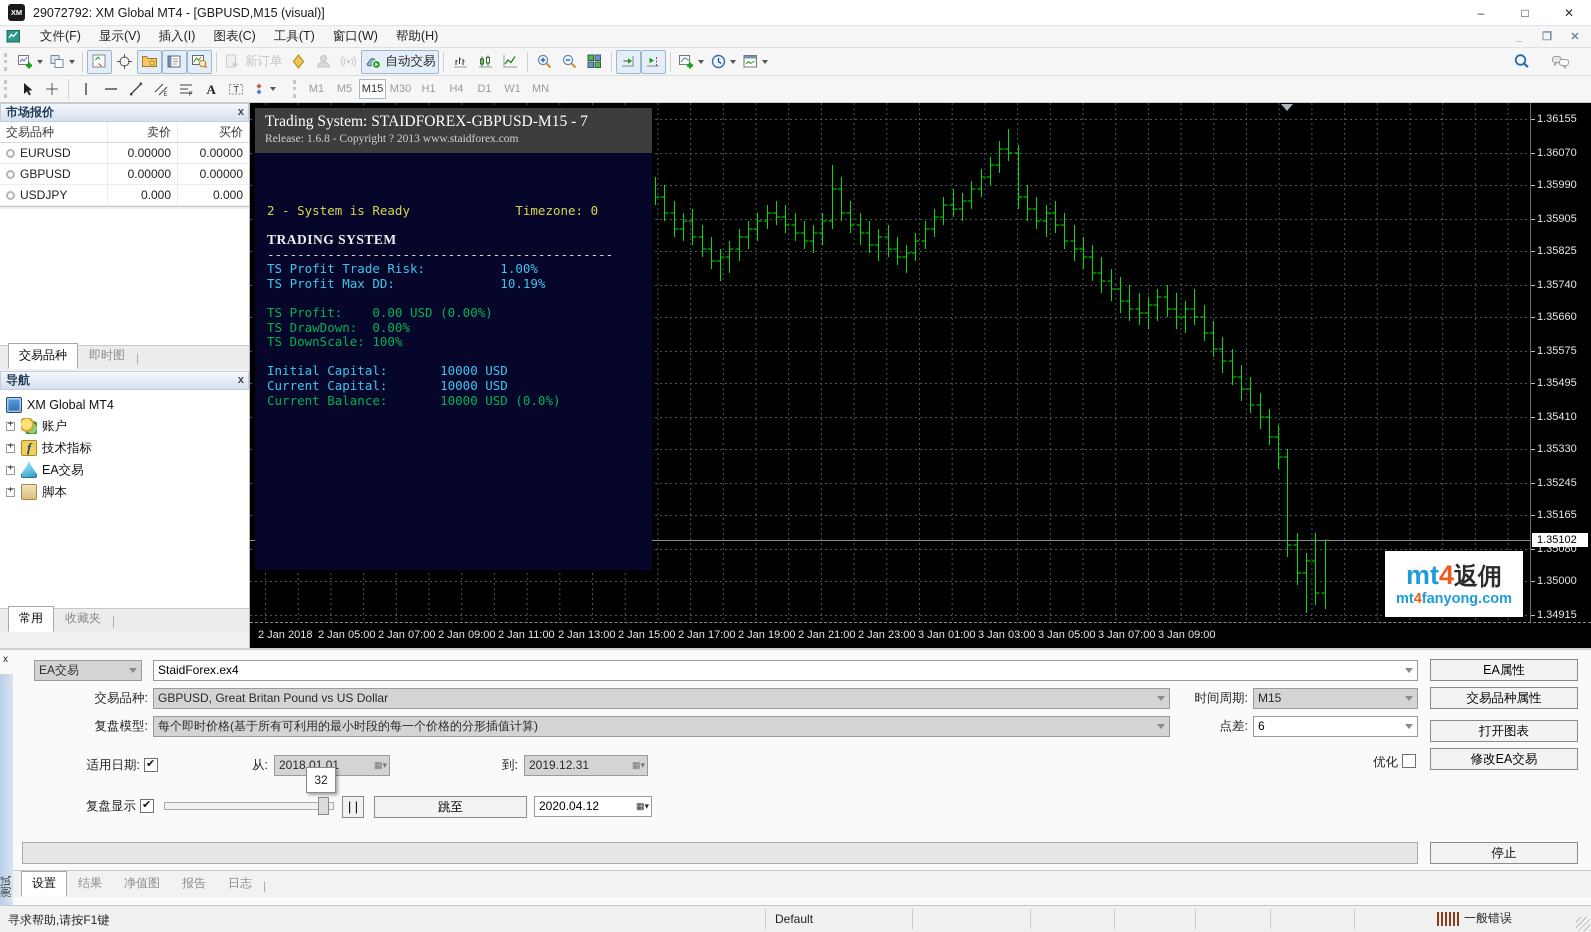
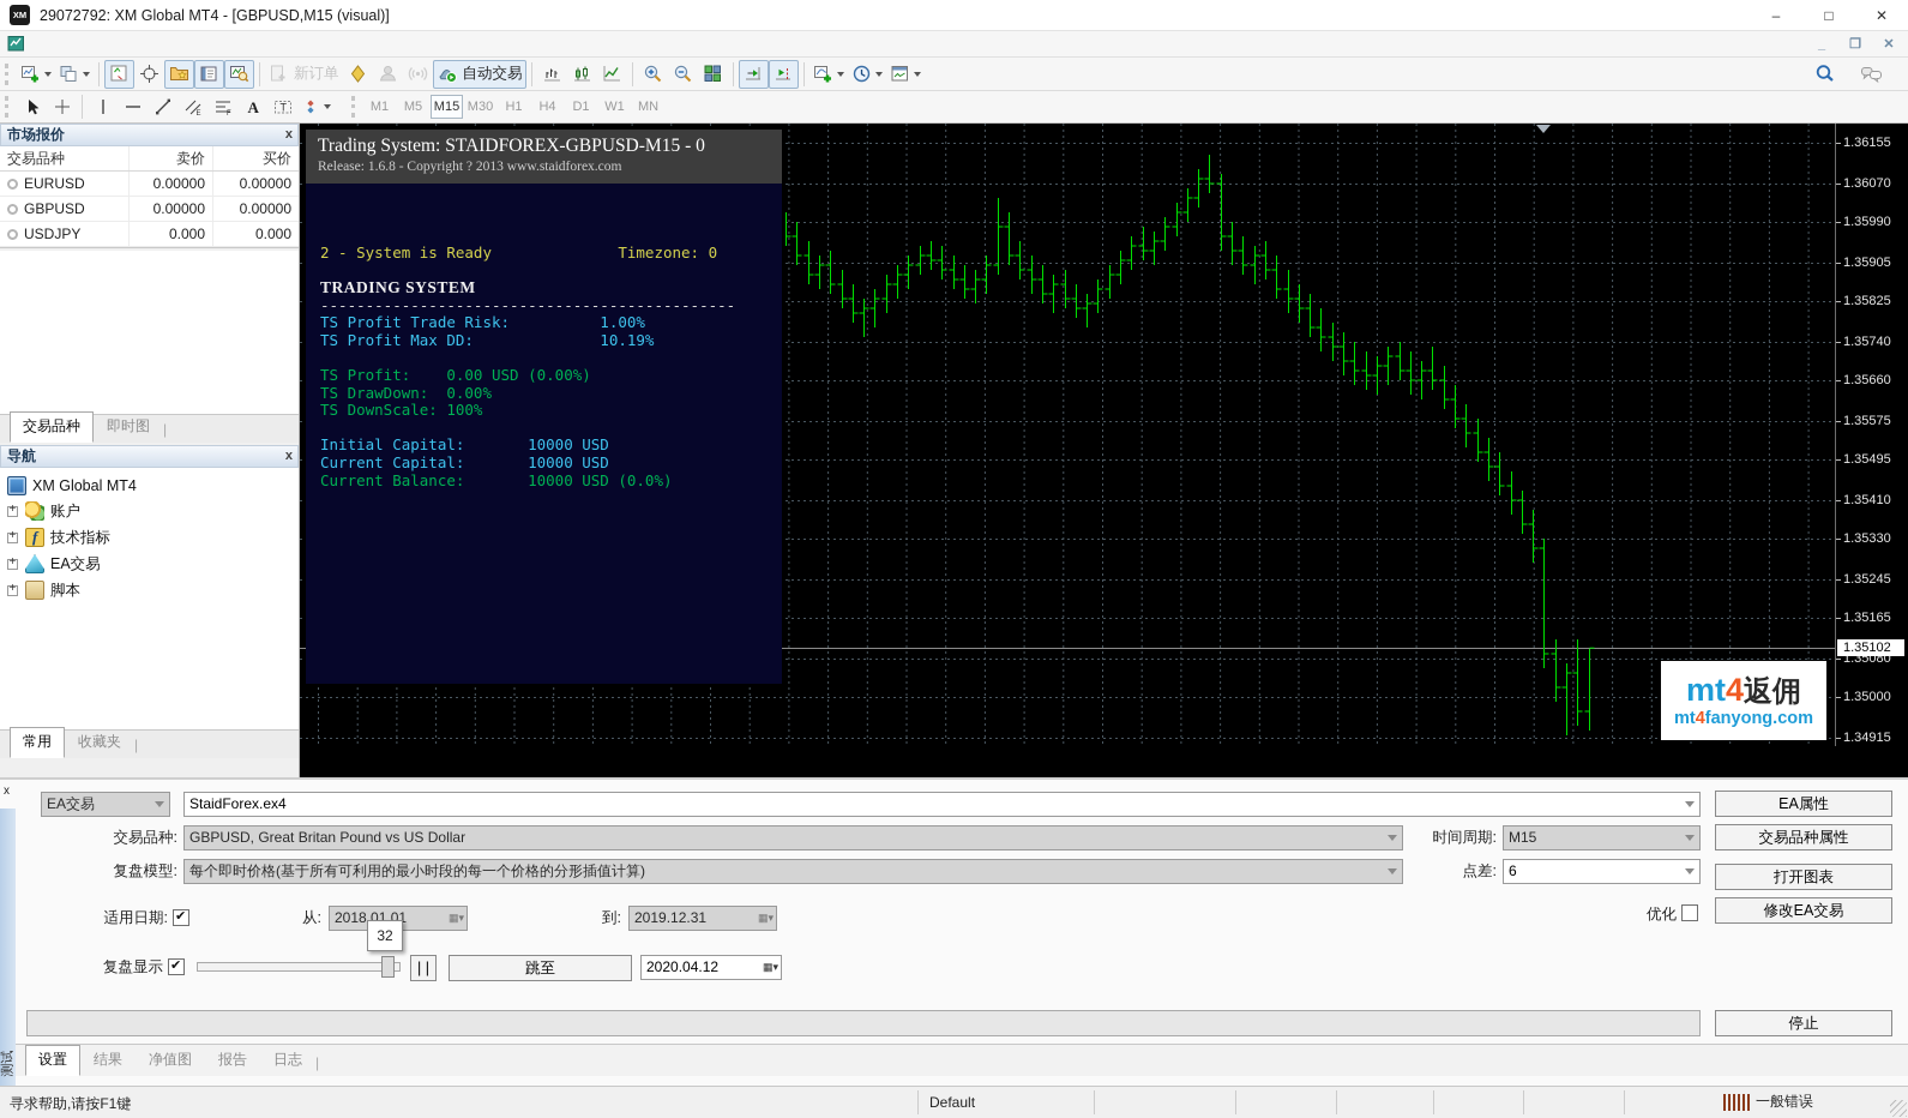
  XM
  29072792: XM Global MT4 - [GBPUSD,M15 (visual)]
  –
  □
  ✕
- 文件(F)
- 显示(V)
- 插入(I)
- 图表(C)
- 工具(T)
- 窗口(W)
- 帮助(H)
  _
  ❐
  ✕
  新订单
  自动交易
  A
  T
  M1
  M5
  M15
  M30
  H1
  H4
  D1
  W1
  MN
  市场报价
  x
  交易品种
  卖价
  买价
  EURUSD
  0.00000
  0.00000
  GBPUSD
  0.00000
  0.00000
  USDJPY
  0.000
  0.000
  交易品种
  即时图
  |
  导航
  x
  XM Global MT4
  账户
  技术指标
  EA交易
  脚本
  常用
  收藏夹
  |
- Trading System: STAIDFOREX-GBPUSD-M15 - 7
+ Trading System: STAIDFOREX-GBPUSD-M15 - 0
  Release: 1.6.8 - Copyright ? 2013 www.staidforex.com
  2 - System is Ready Timezone: 0
  TRADING SYSTEM
  ----------------------------------------------
  TS Profit Trade Risk: 1.00%
  TS Profit Max DD: 10.19%
  TS Profit: 0.00 USD (0.00%)
  TS DrawDown: 0.00%
  TS DownScale: 100%
  Initial Capital: 10000 USD
  Current Capital: 10000 USD
  Current Balance: 10000 USD (0.0%)
  1.36155
  1.36070
  1.35990
  1.35905
  1.35825
  1.35740
  1.35660
  1.35575
  1.35495
  1.35410
  1.35330
  1.35245
  1.35165
  1.35080
  1.35000
  1.34915
  1.35102
- 2 Jan 2018
- 2 Jan 05:00
- 2 Jan 07:00
- 2 Jan 09:00
- 2 Jan 11:00
- 2 Jan 13:00
- 2 Jan 15:00
- 2 Jan 17:00
- 2 Jan 19:00
- 2 Jan 21:00
- 2 Jan 23:00
- 3 Jan 01:00
- 3 Jan 03:00
- 3 Jan 05:00
- 3 Jan 07:00
- 3 Jan 09:00
  mt4返佣
  mt4fanyong.com
  x
  EA交易
  StaidForex.ex4
  EA属性
  交易品种:
  GBPUSD, Great Britan Pound vs US Dollar
  时间周期:
  M15
  交易品种属性
  复盘模型:
  每个即时价格(基于所有可利用的最小时段的每一个价格的分形插值计算)
  点差:
  6
  打开图表
  适用日期:
  从:
  2018.01.01
  ▦▾
  到:
  2019.12.31
  ▦▾
  优化
  修改EA交易
  32
  复盘显示
  | |
  跳至
  2020.04.12
  ▦▾
  停止
  设置
  结果
  净值图
  报告
  日志
  |
  寻求帮助,请按F1键
  Default
  一般错误
